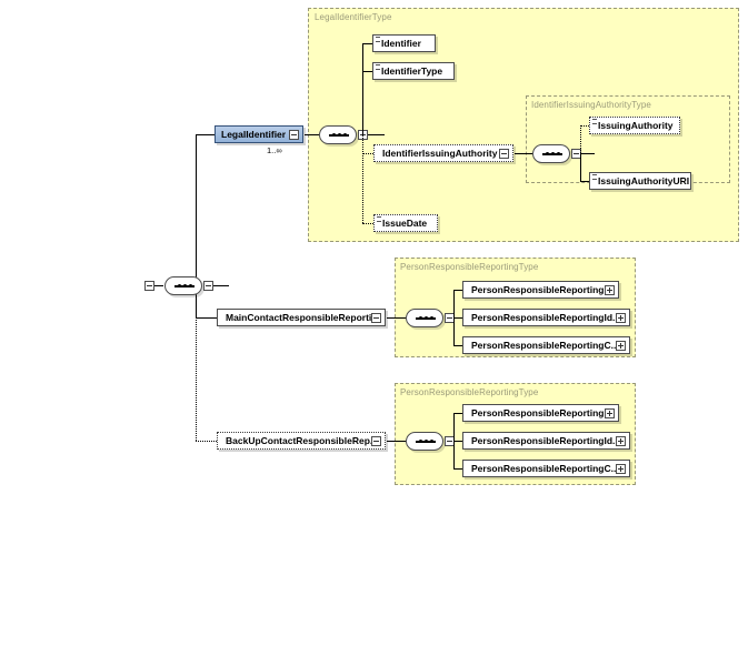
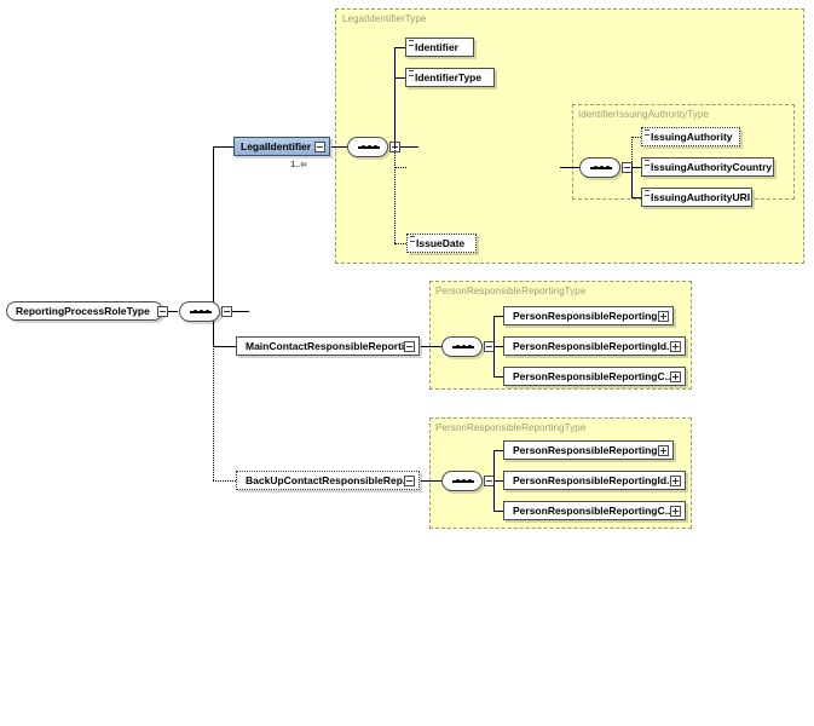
  LegalIdentifierType
  IdentifierIssuingAuthorityType
  PersonResponsibleReportingType
  PersonResponsibleReportingType
+ ReportingProcessRoleType
  LegalIdentifier
  1..∞
  Identifier
  IdentifierType
- IdentifierIssuingAuthority
  IssueDate
  IssuingAuthority
+ IssuingAuthorityCountry
  IssuingAuthorityURI
  MainContactResponsibleReport
  PersonResponsibleReporting
  PersonResponsibleReportingId.
  PersonResponsibleReportingC.
  BackUpContactResponsibleRep
  PersonResponsibleReporting
  PersonResponsibleReportingId.
  PersonResponsibleReportingC.
